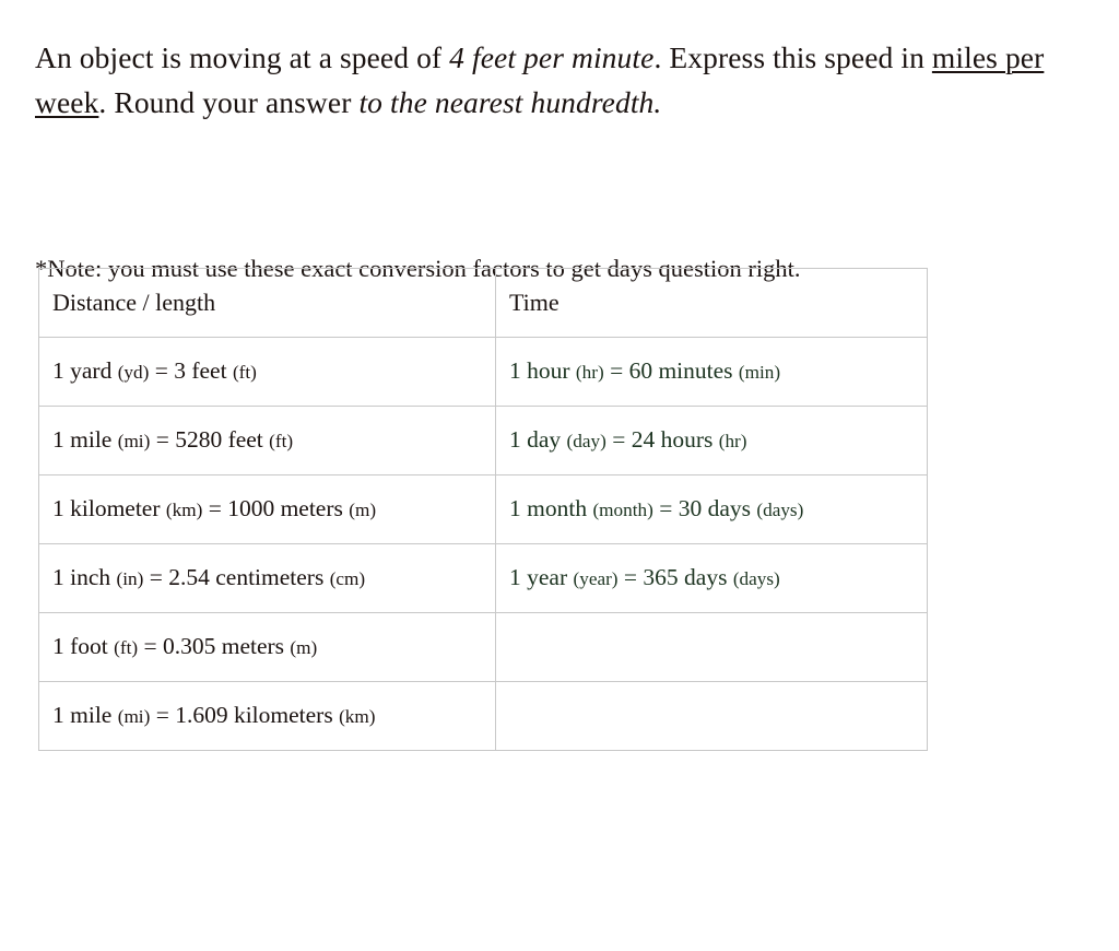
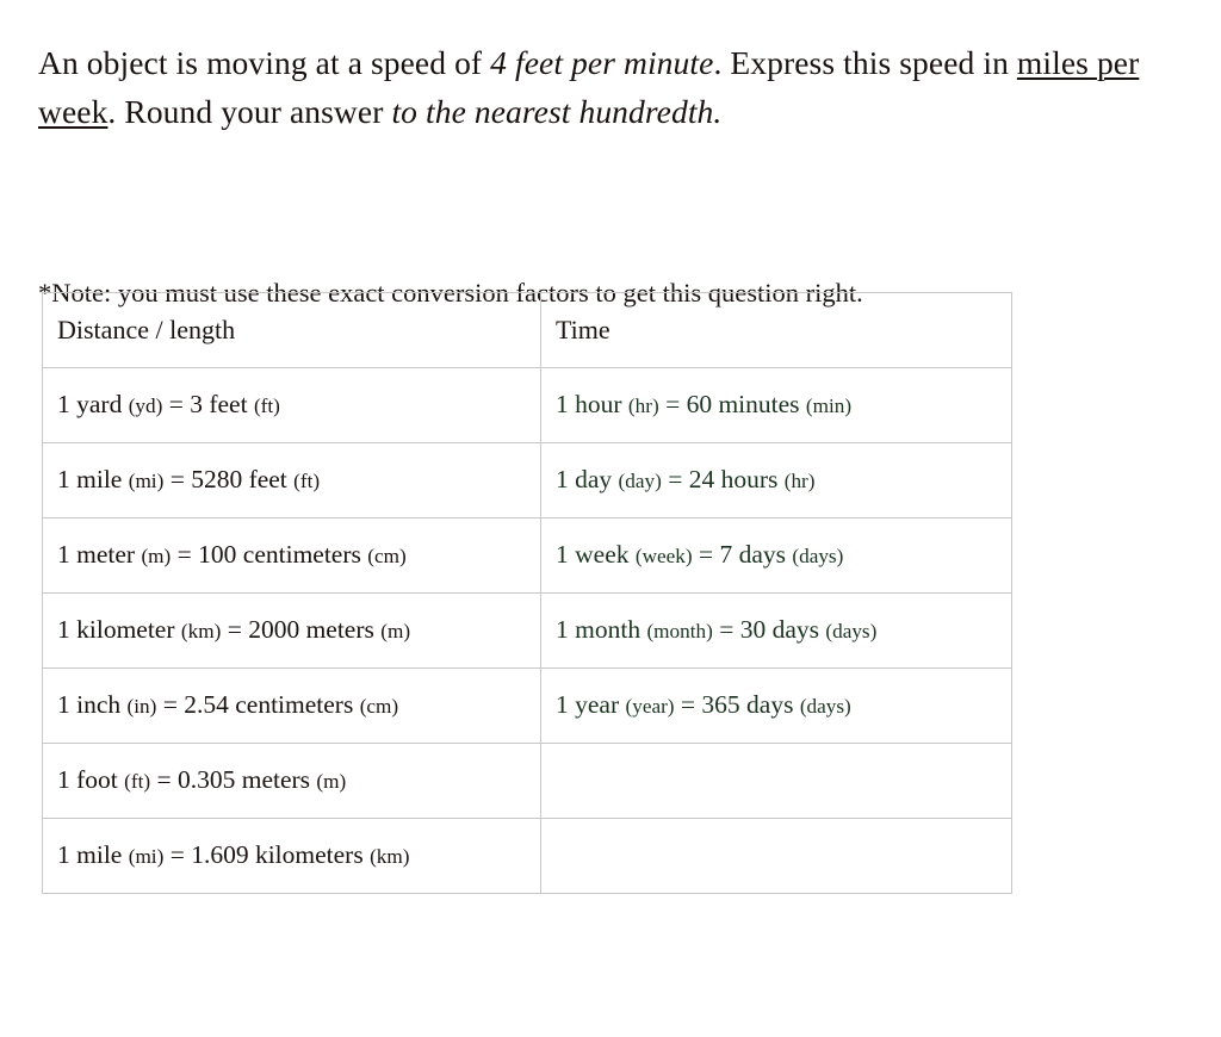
  An object is moving at a speed of 4 feet per minute. Express this speed in miles per week. Round your answer to the nearest hundredth.
- *Note: you must use these exact conversion factors to get days question right.
+ *Note: you must use these exact conversion factors to get this question right.
  Distance / length	Time
  1 yard (yd) = 3 feet (ft)	1 hour (hr) = 60 minutes (min)
  1 mile (mi) = 5280 feet (ft)	1 day (day) = 24 hours (hr)
+ 1 meter (m) = 100 centimeters (cm)	1 week (week) = 7 days (days)
- 1 kilometer (km) = 1000 meters (m)	1 month (month) = 30 days (days)
+ 1 kilometer (km) = 2000 meters (m)	1 month (month) = 30 days (days)
  1 inch (in) = 2.54 centimeters (cm)	1 year (year) = 365 days (days)
  1 foot (ft) = 0.305 meters (m)
  1 mile (mi) = 1.609 kilometers (km)
